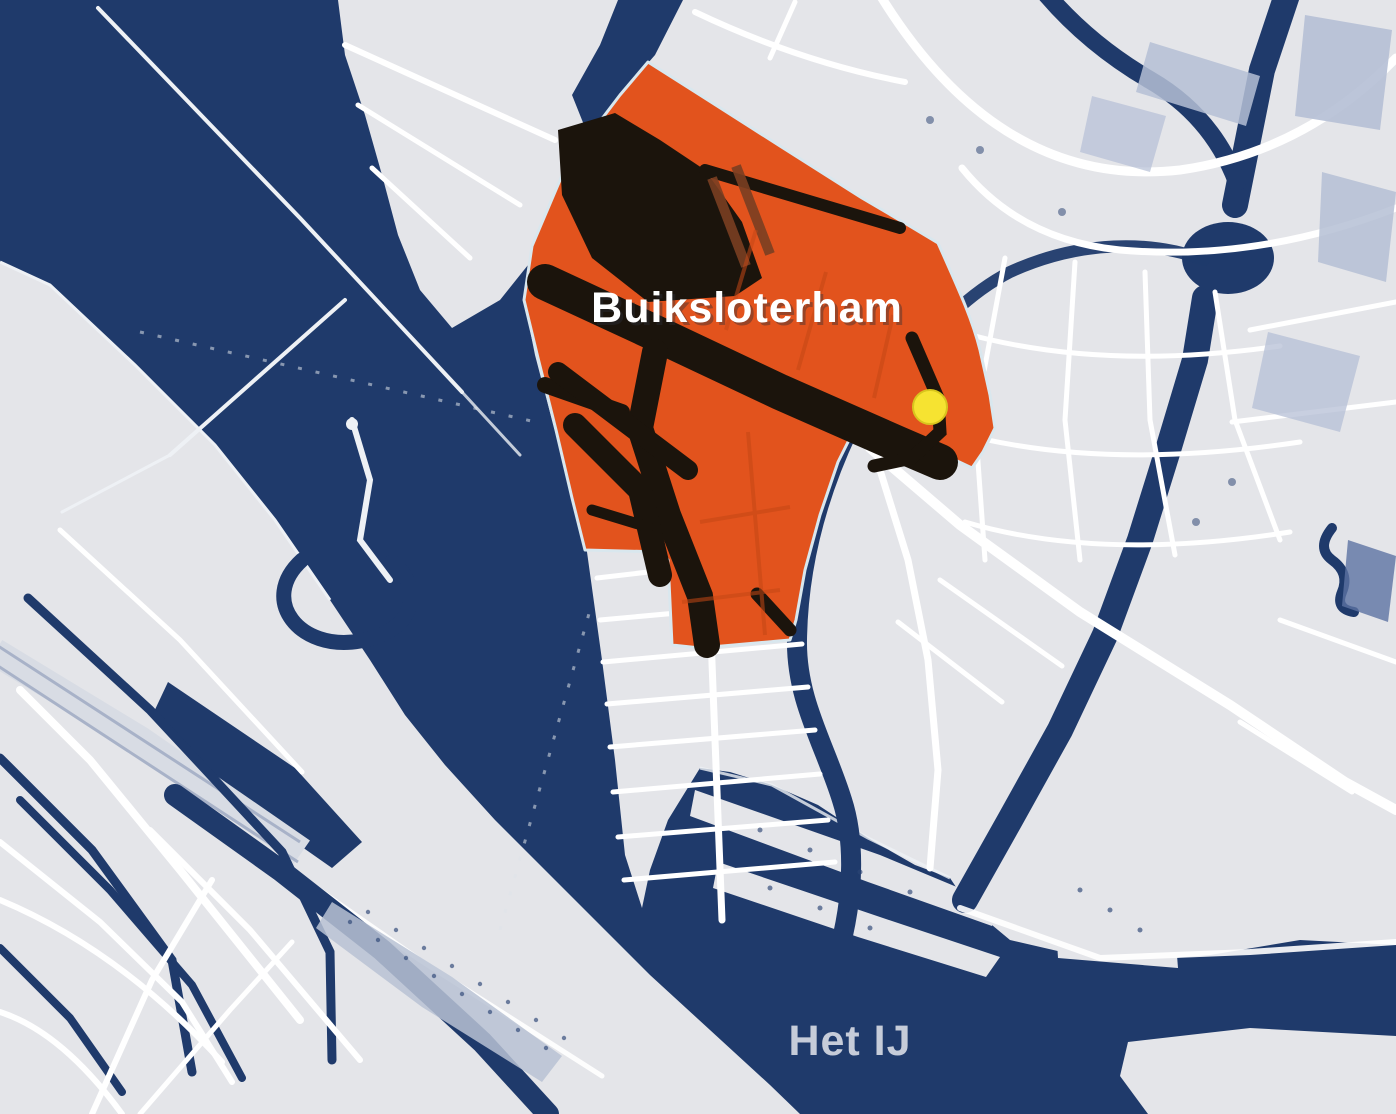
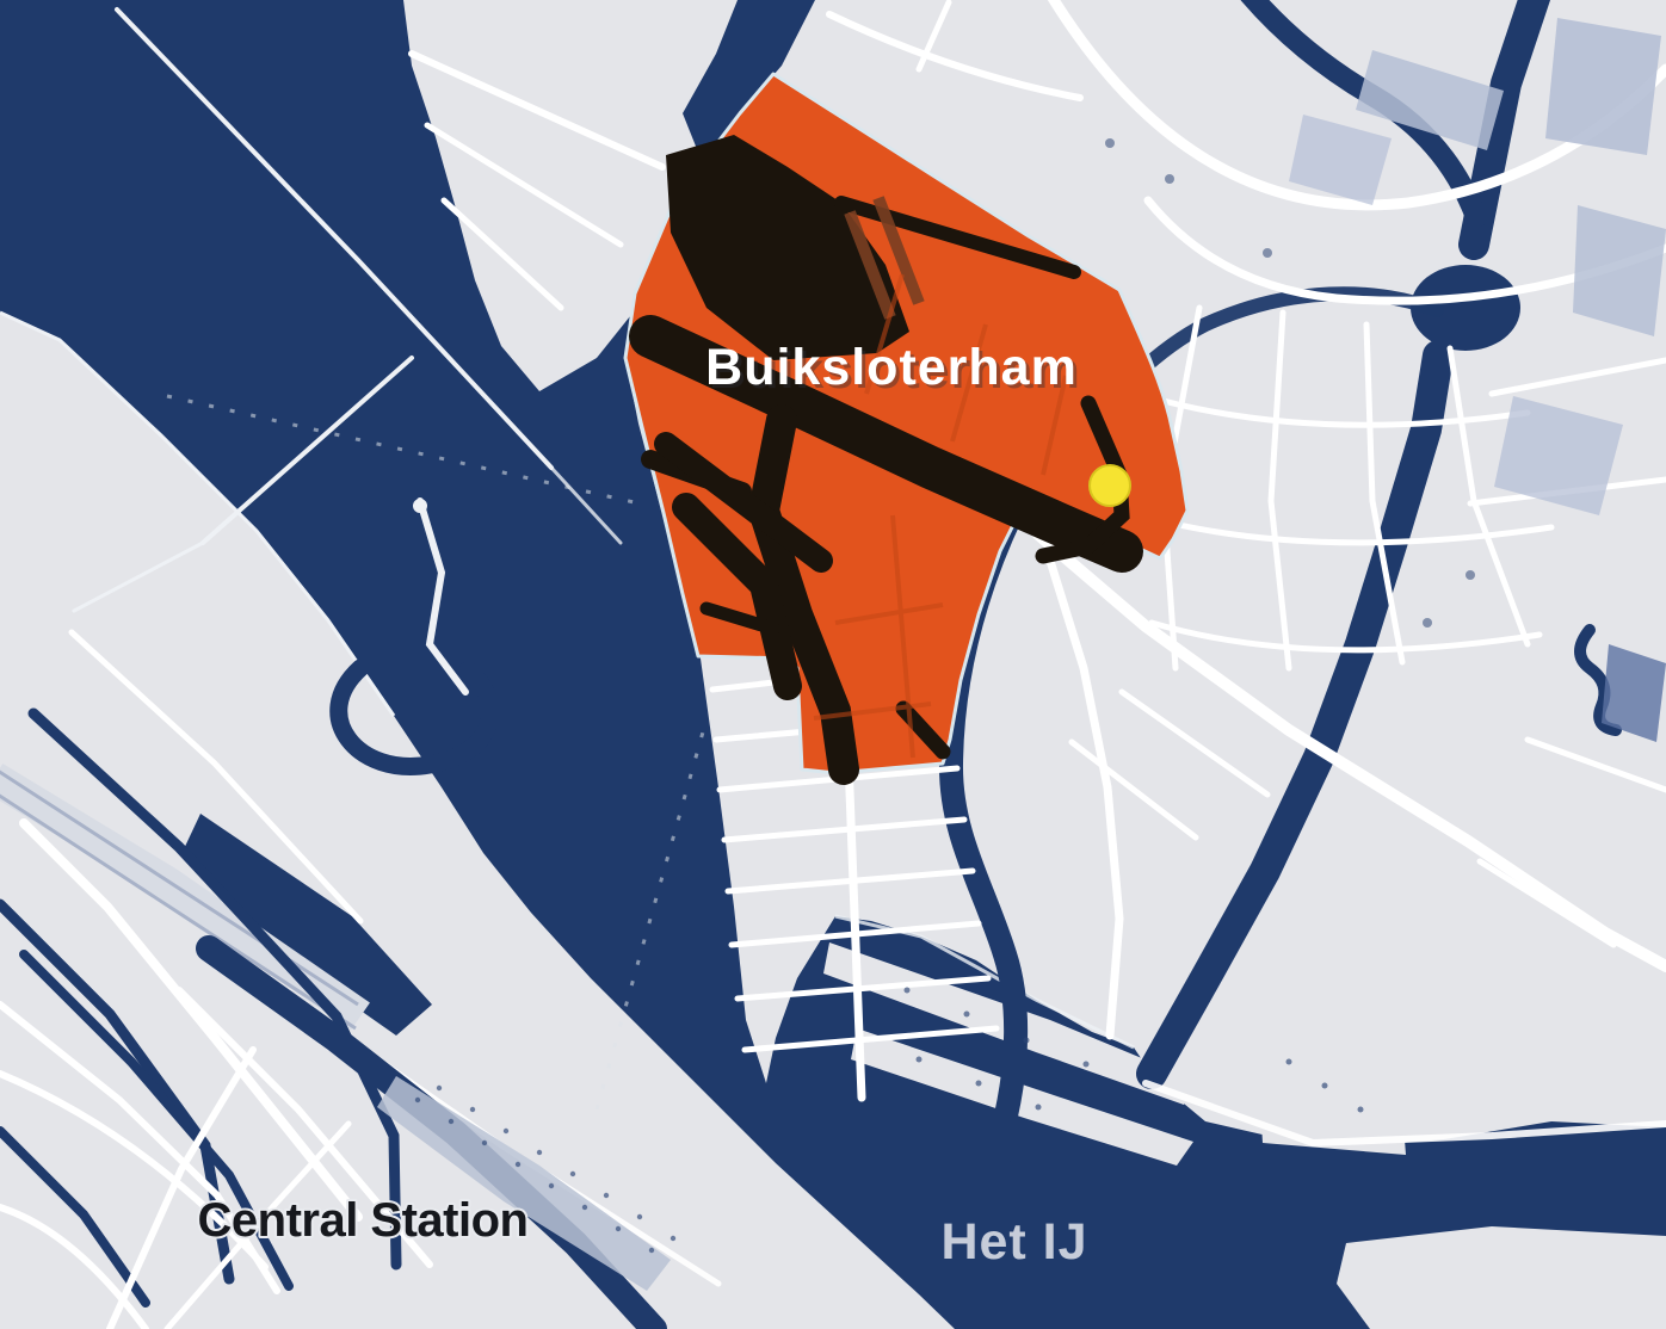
  Buiksloterham
+ Central Station
  Het IJ
